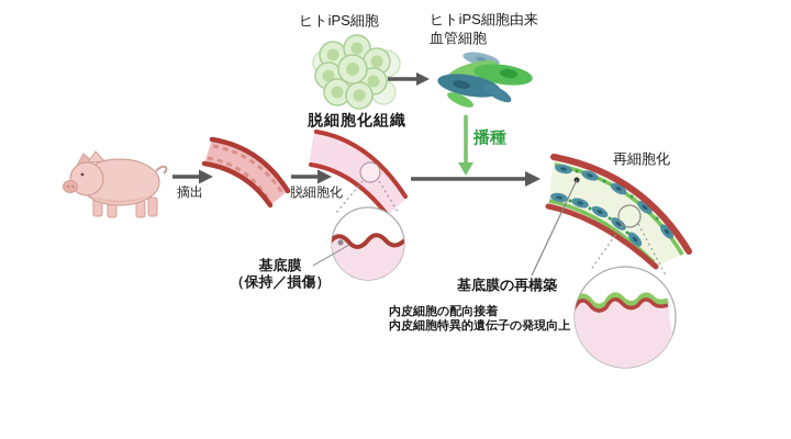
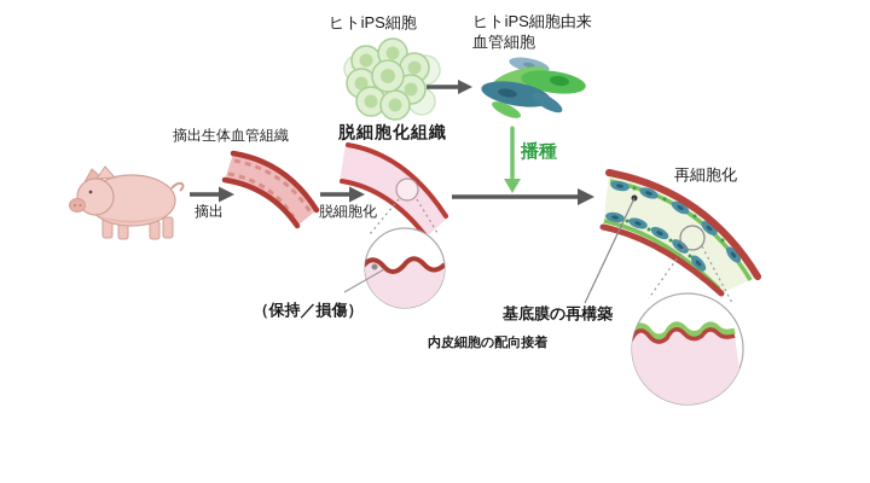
  ヒトiPS細胞
  ヒトiPS細胞由来
  血管細胞
+ 摘出生体血管組織
  摘出
  脱細胞化
  脱細胞化組織
  播種
  再細胞化
- 基底膜
  （保持／損傷）
  基底膜の再構築
  内皮細胞の配向接着
- 内皮細胞特異的遺伝子の発現向上
